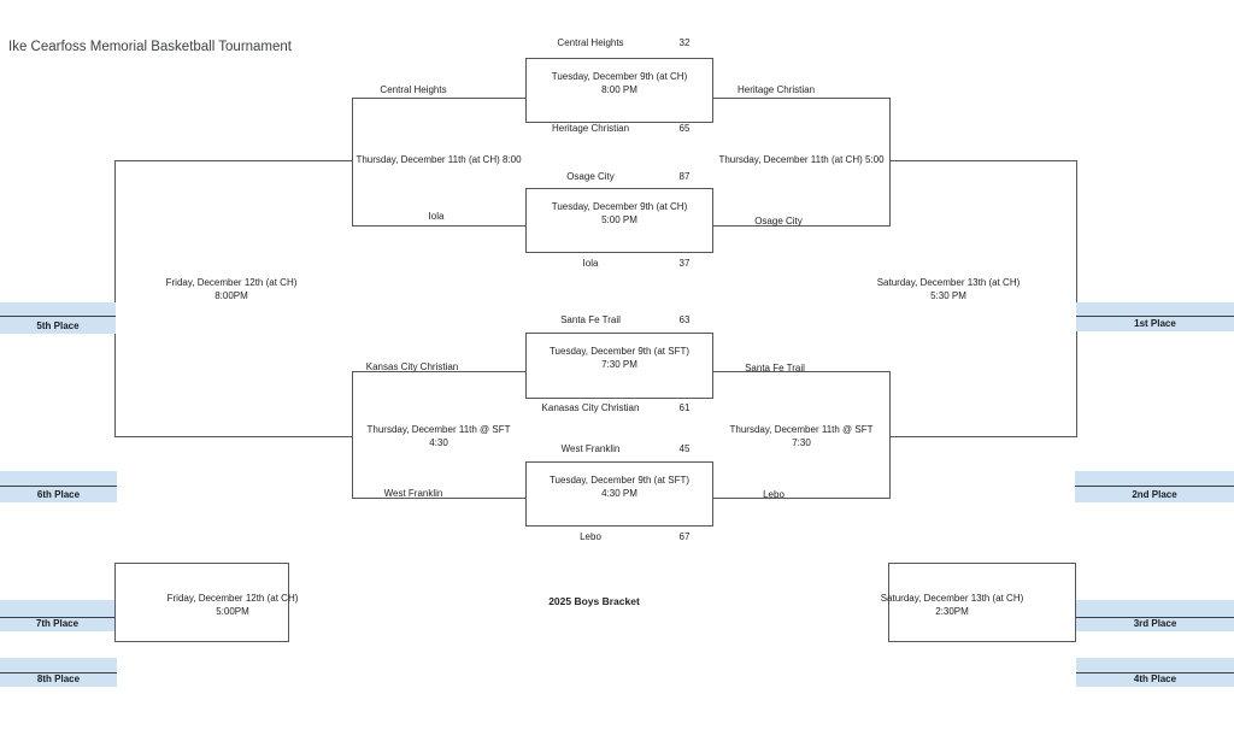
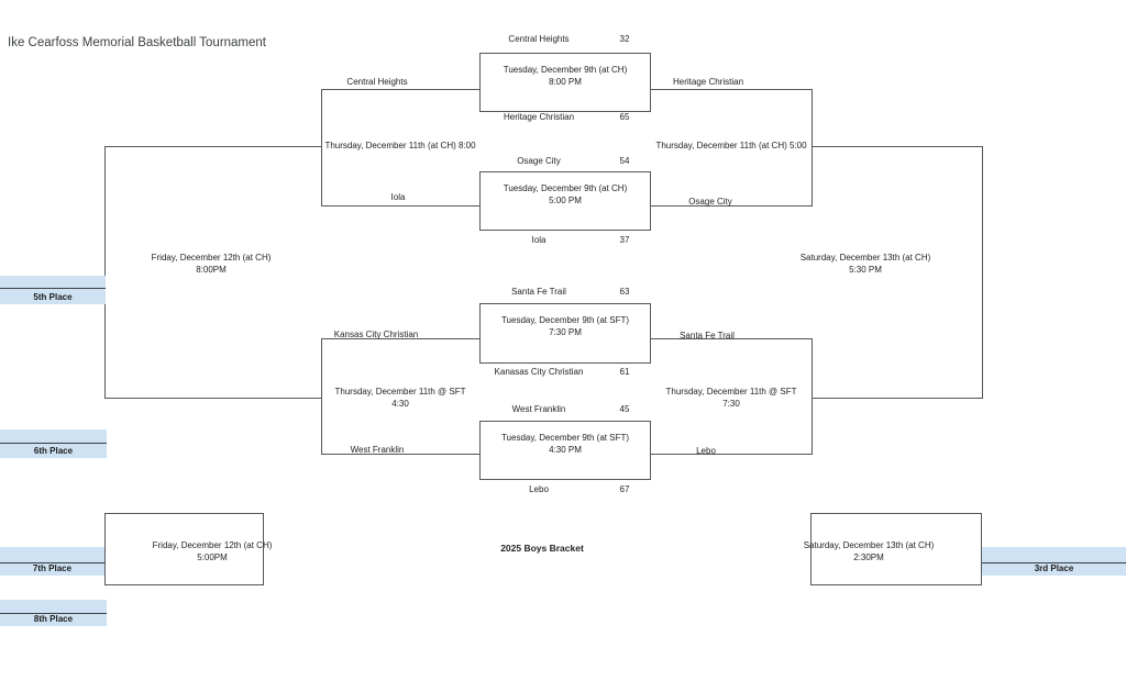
  Ike Cearfoss Memorial Basketball Tournament
  Central Heights
  32
  Tuesday, December 9th (at CH)
  8:00 PM
  Heritage Christian
  65
  Osage City
- 87
+ 54
  Tuesday, December 9th (at CH)
  5:00 PM
  Iola
  37
  Santa Fe Trail
  63
  Tuesday, December 9th (at SFT)
  7:30 PM
  Kanasas City Christian
  61
  West Franklin
  45
  Tuesday, December 9th (at SFT)
  4:30 PM
  Lebo
  67
  Central Heights
  Heritage Christian
  Iola
  Osage City
  Kansas City Christian
  Santa Fe Trail
  West Franklin
  Lebo
  Thursday, December 11th (at CH) 8:00
  Thursday, December 11th (at CH) 5:00
  Thursday, December 11th @ SFT
  4:30
  Thursday, December 11th @ SFT
  7:30
  Friday, December 12th (at CH)
  8:00PM
  Saturday, December 13th (at CH)
  5:30 PM
  Friday, December 12th (at CH)
  5:00PM
  Saturday, December 13th (at CH)
  2:30PM
  2025 Boys Bracket
  5th Place
  6th Place
  7th Place
  8th Place
- 1st Place
- 2nd Place
  3rd Place
- 4th Place
